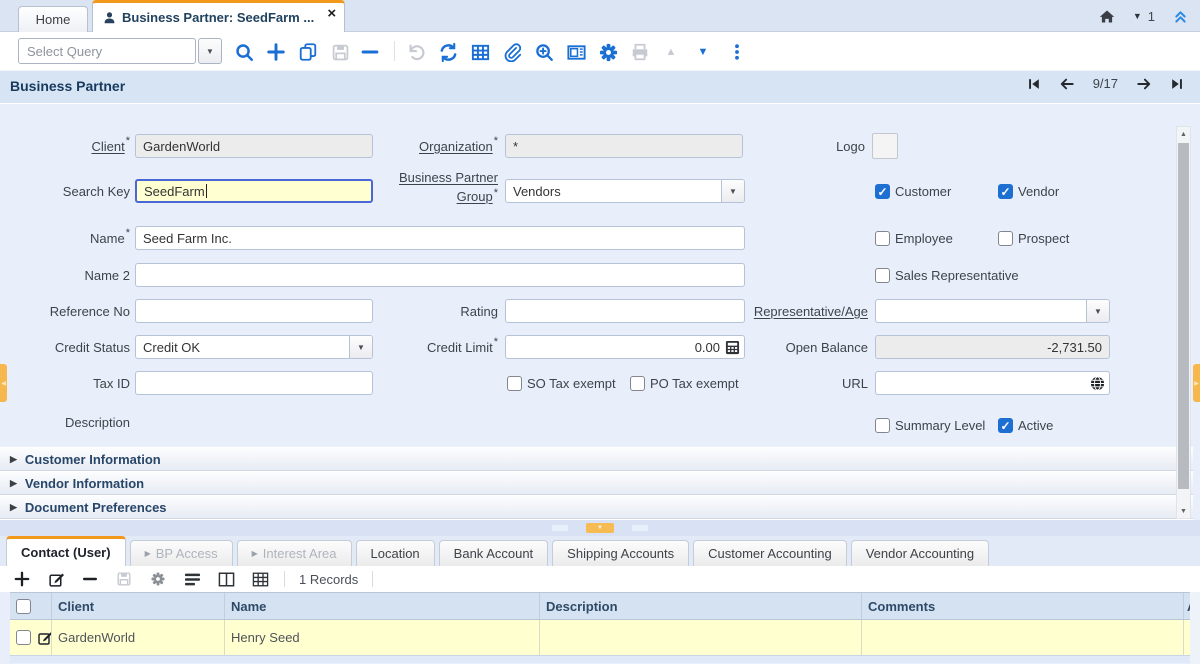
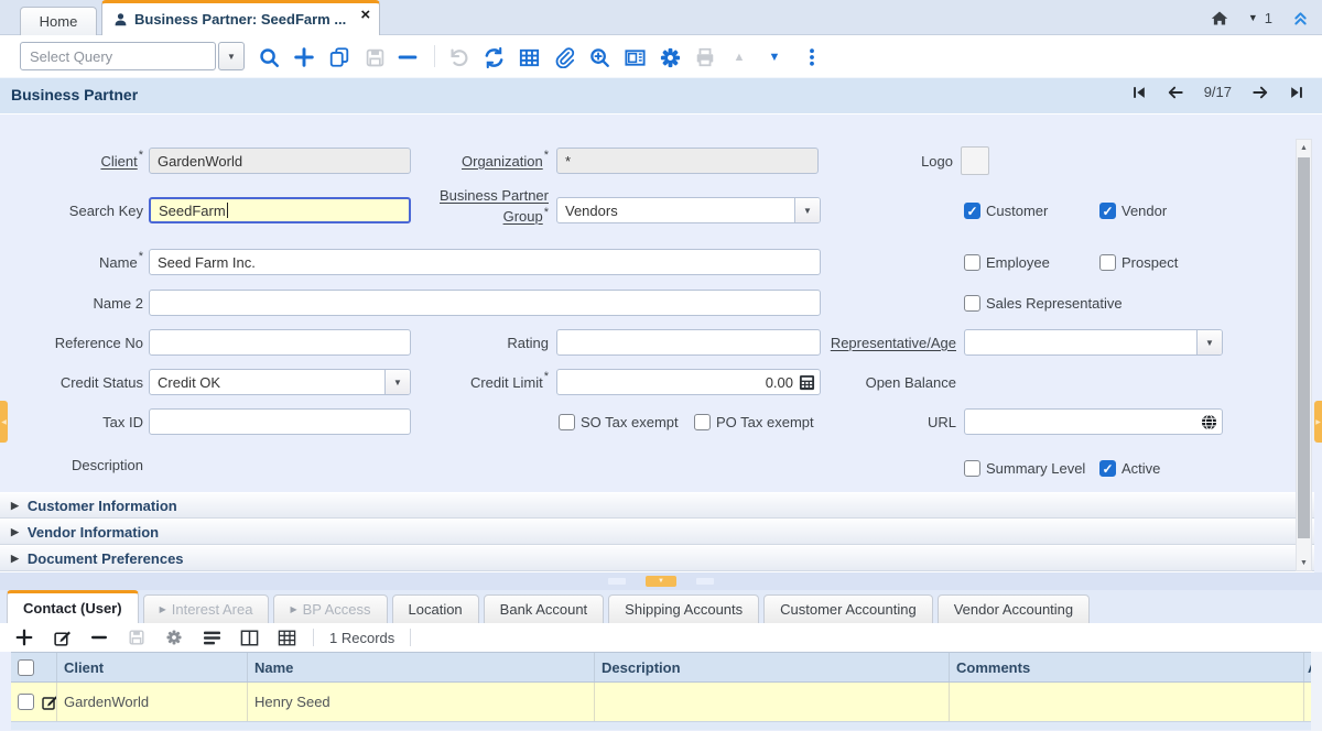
  Home
  Business Partner: SeedFarm ...
  ×
  ▼
  1
  Select Query
  ▼
  ▲
  ▼
  Business Partner
  9/17
  Client
  GardenWorld
  Organization
  *
  Logo
  Search Key
  SeedFarm
  Business Partner
  Group
  Vendors
  ▼
  Customer
  Vendor
  Name
  Seed Farm Inc.
  Employee
  Prospect
  Name 2
  Sales Representative
  Reference No
  Rating
  Representative/Age
  ▼
  Credit Status
  Credit OK
  ▼
  Credit Limit
  0.00
  Open Balance
- -2,731.50
  Tax ID
  SO Tax exempt
  PO Tax exempt
  URL
  Description
  Summary Level
  Active
  ▶
  Customer Information
  ▶
  Vendor Information
  ▶
  Document Preferences
  Contact (User)
  ▶
- BP Access
+ Interest Area
  ▶
- Interest Area
+ BP Access
  Location
  Bank Account
  Shipping Accounts
  Customer Accounting
  Vendor Accounting
  1 Records
  Client
  Name
  Description
  Comments
  GardenWorld
  Henry Seed
